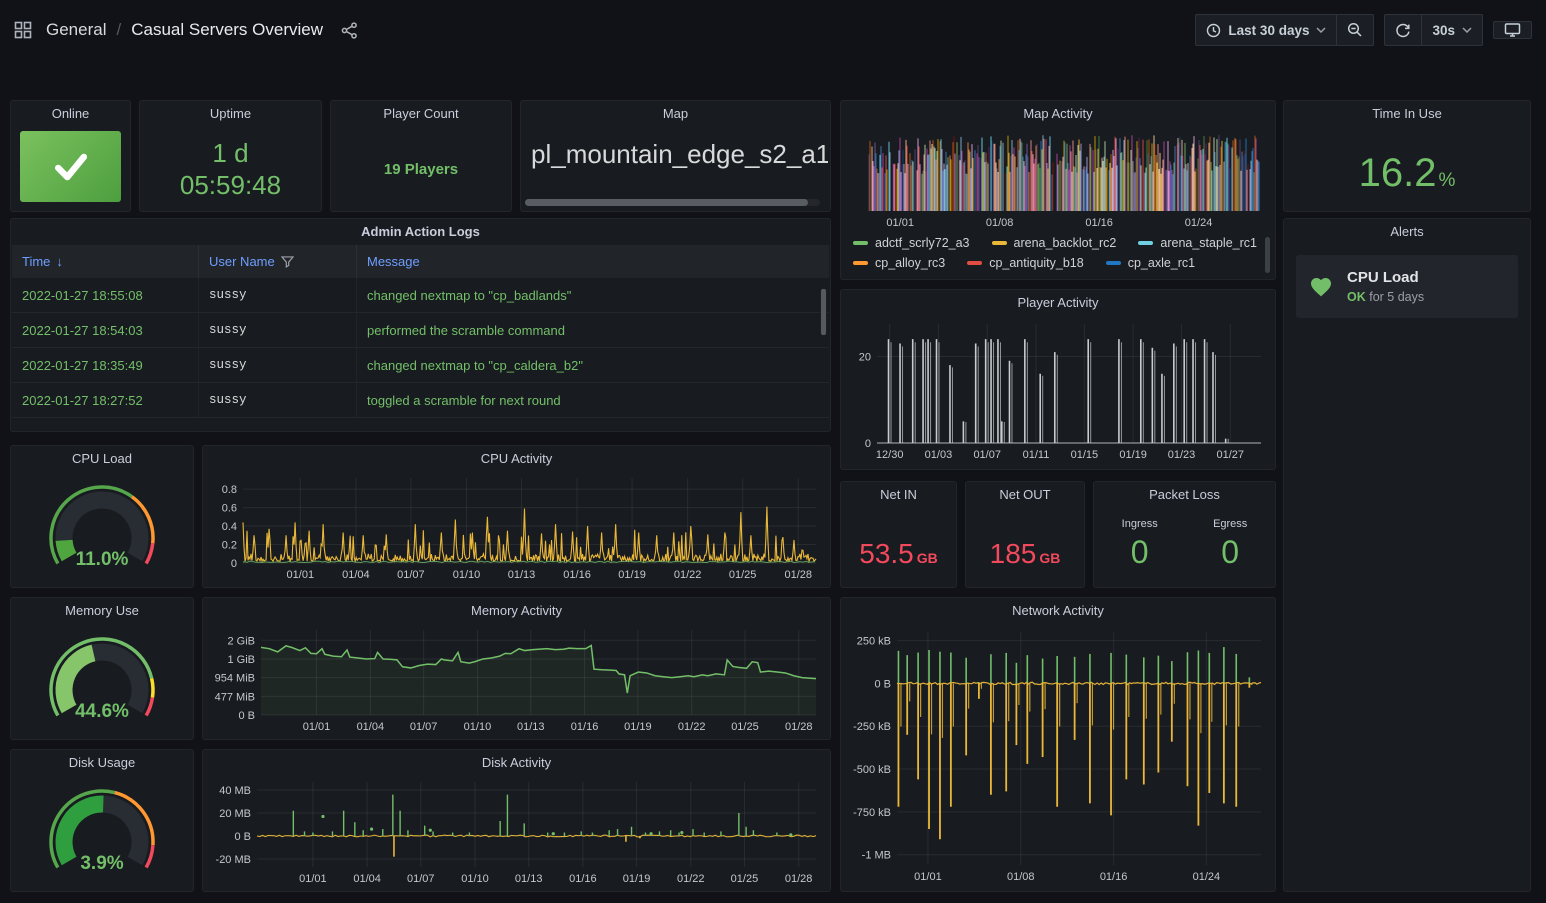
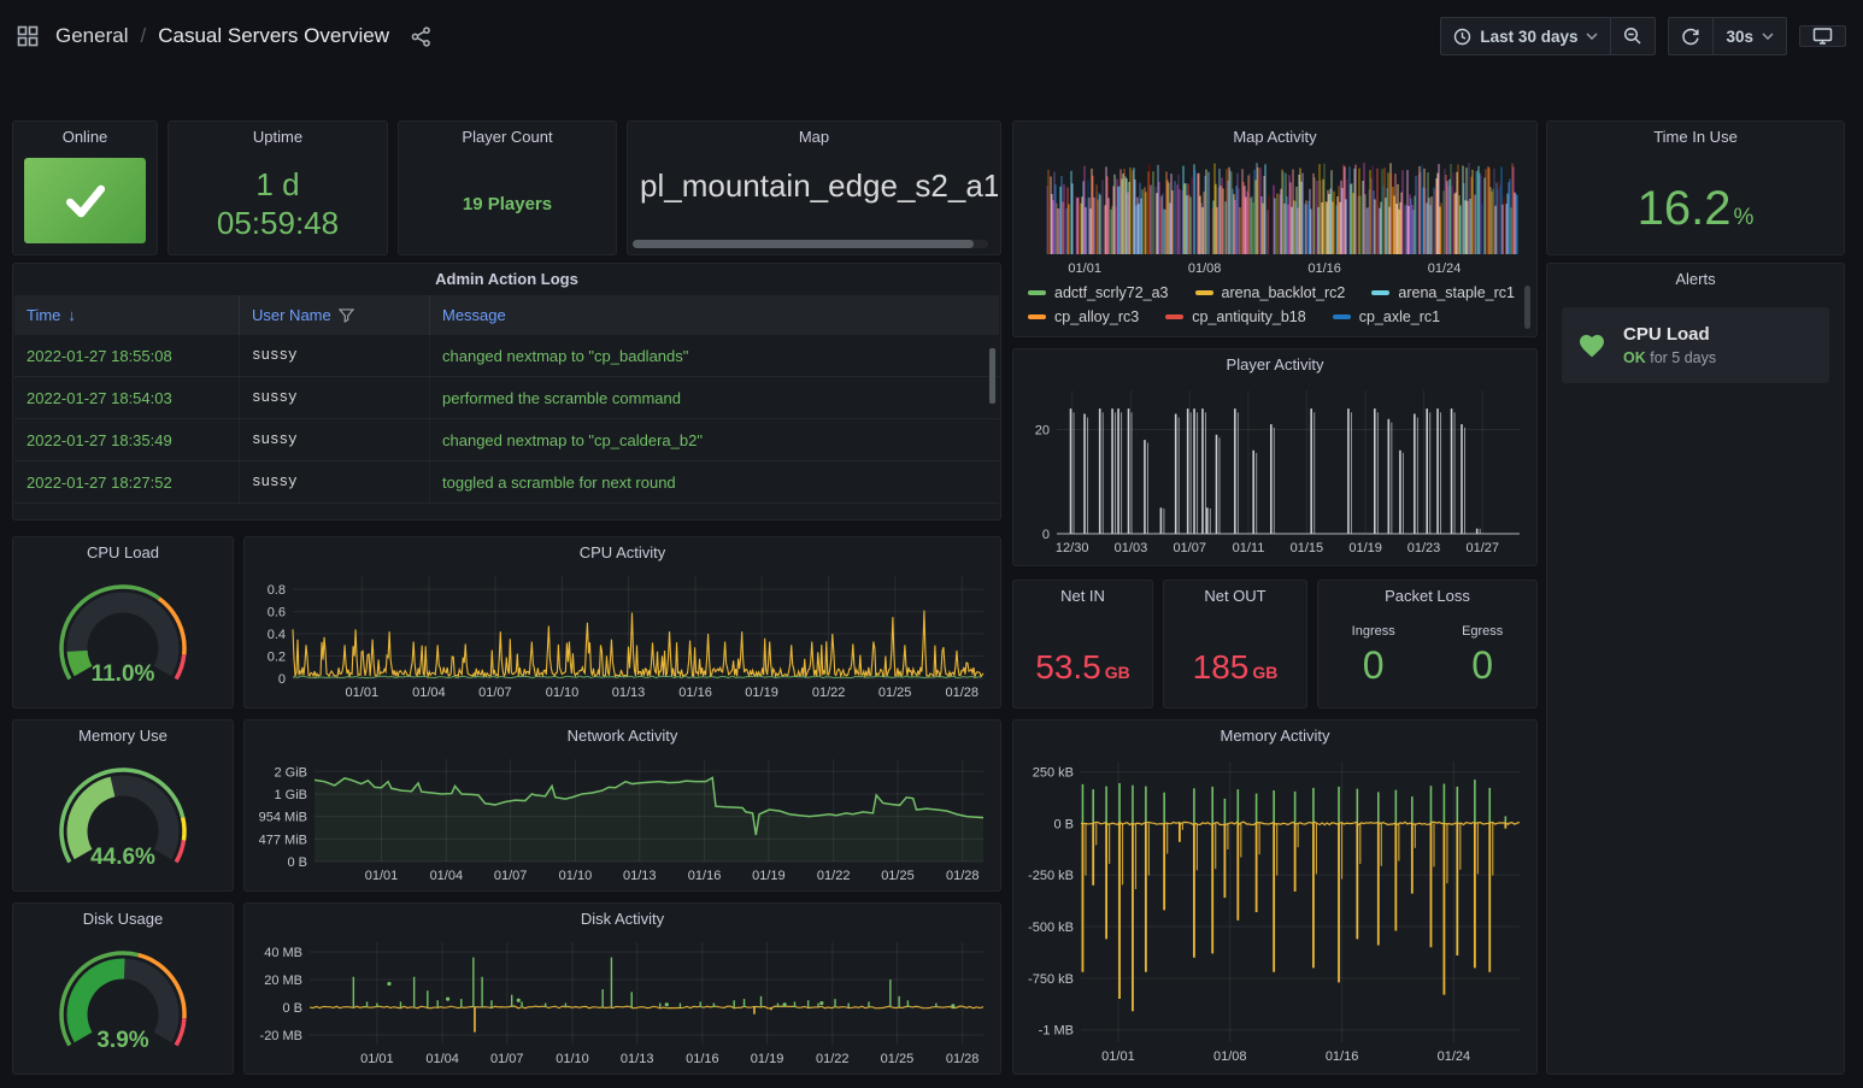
  General
  /
  Casual Servers Overview
  Last 30 days
  30s
  Online
  Uptime
  1 d
  05:59:48
  Player Count
  19 Players
  Map
  pl_mountain_edge_s2_a1
  Map Activity
  01/01
  01/08
  01/16
  01/24
  adctf_scrly72_a3
  arena_backlot_rc2
  arena_staple_rc1
  cp_alloy_rc3
  cp_antiquity_b18
  cp_axle_rc1
  Time In Use
  16.2
  %
  Admin Action Logs
  Time
  ↓
  User Name
  Message
  2022-01-27 18:55:08
  sussy
  changed nextmap to "cp_badlands"
  2022-01-27 18:54:03
  sussy
  performed the scramble command
  2022-01-27 18:35:49
  sussy
  changed nextmap to "cp_caldera_b2"
  2022-01-27 18:27:52
  sussy
  toggled a scramble for next round
  Alerts
  CPU Load
  OK for 5 days
  CPU Load
  11.0%
  Memory Use
  44.6%
  Disk Usage
  3.9%
  CPU Activity
  0
  0.2
  0.4
  0.6
  0.8
  01/01
  01/04
  01/07
  01/10
  01/13
  01/16
  01/19
  01/22
  01/25
  01/28
- Memory Activity
+ Network Activity
  0 B
  477 MiB
  954 MiB
  1 GiB
  2 GiB
  01/01
  01/04
  01/07
  01/10
  01/13
  01/16
  01/19
  01/22
  01/25
  01/28
  Disk Activity
  -20 MB
  0 B
  20 MB
  40 MB
  01/01
  01/04
  01/07
  01/10
  01/13
  01/16
  01/19
  01/22
  01/25
  01/28
  Player Activity
  0
  20
  12/30
  01/03
  01/07
  01/11
  01/15
  01/19
  01/23
  01/27
  Net IN
  53.5
  GB
  Net OUT
  185
  GB
  Packet Loss
  Ingress
  0
  Egress
  0
- Network Activity
+ Memory Activity
  250 kB
  0 B
  -250 kB
  -500 kB
  -750 kB
  -1 MB
  01/01
  01/08
  01/16
  01/24
